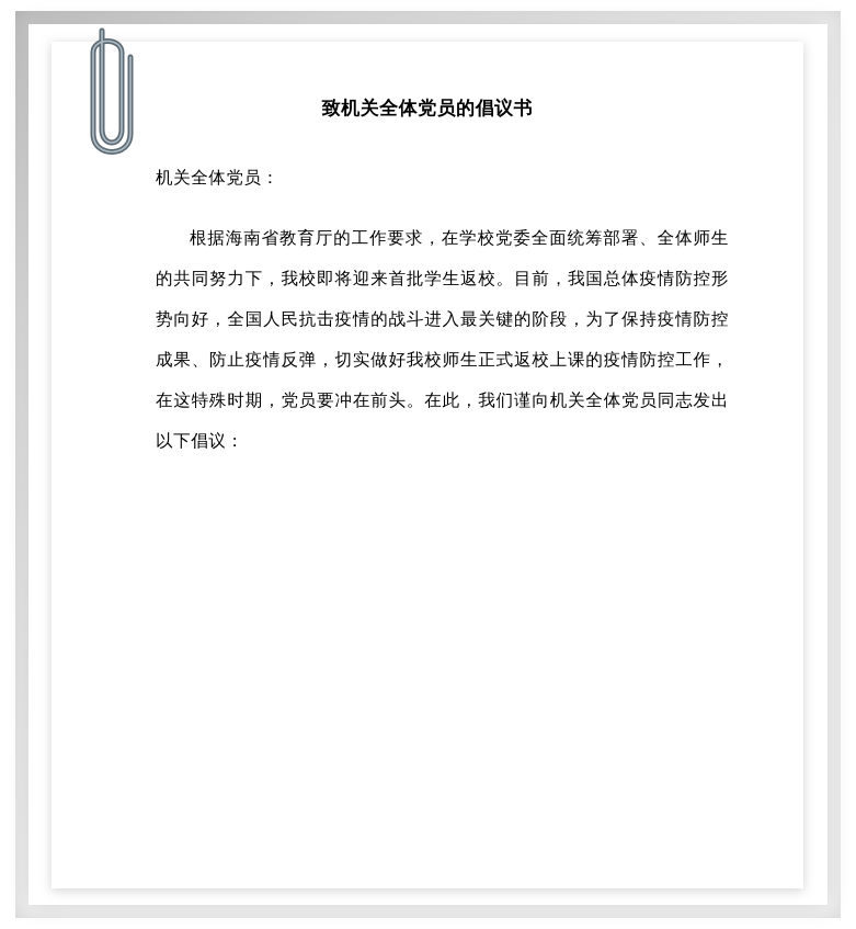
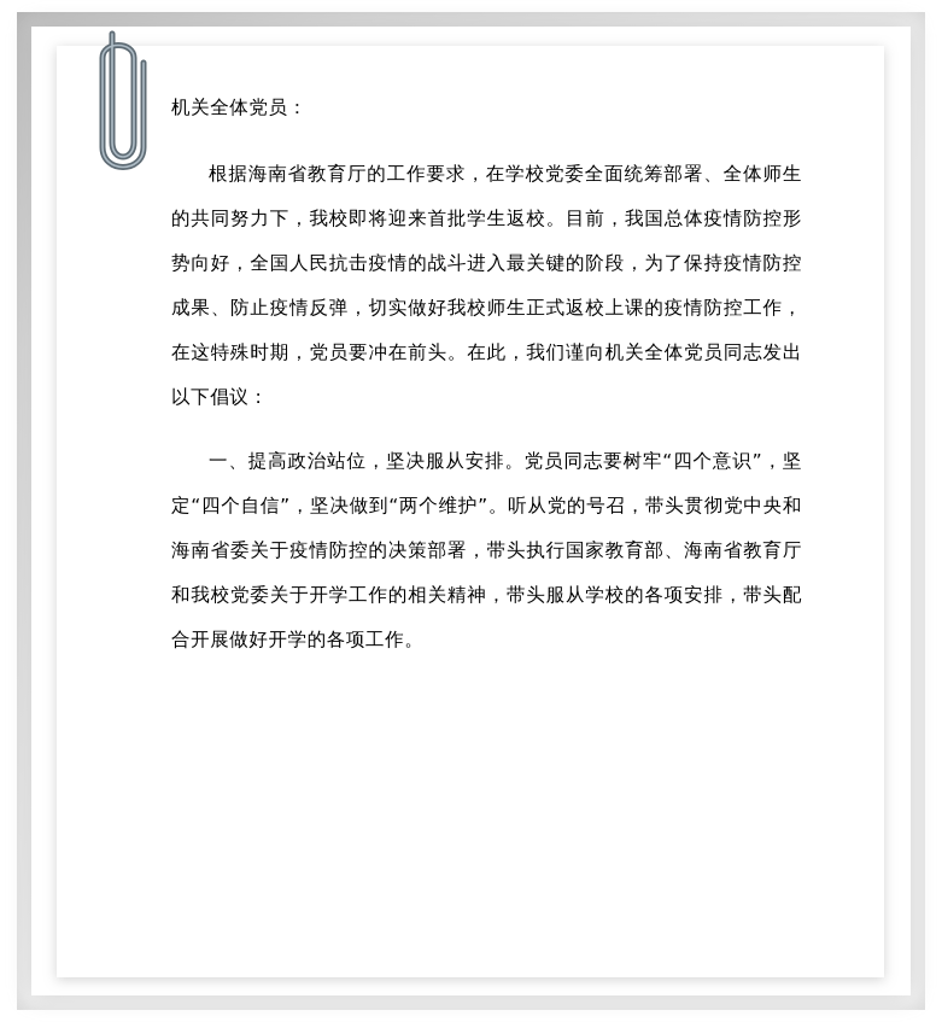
- 致机关全体党员的倡议书
  机关全体党员：
  根据海南省教育厅的工作要求，在学校党委全面统筹部署、全体师生的共同努力下，我校即将迎来首批学生返校。目前，我国总体疫情防控形势向好，全国人民抗击疫情的战斗进入最关键的阶段，为了保持疫情防控成果、防止疫情反弹，切实做好我校师生正式返校上课的疫情防控工作，在这特殊时期，党员要冲在前头。在此，我们谨向机关全体党员同志发出以下倡议：
+ 一、提高政治站位，坚决服从安排。党员同志要树牢“四个意识”，坚定“四个自信”，坚决做到“两个维护”。听从党的号召，带头贯彻党中央和海南省委关于疫情防控的决策部署，带头执行国家教育部、海南省教育厅和我校党委关于开学工作的相关精神，带头服从学校的各项安排，带头配合开展做好开学的各项工作。
